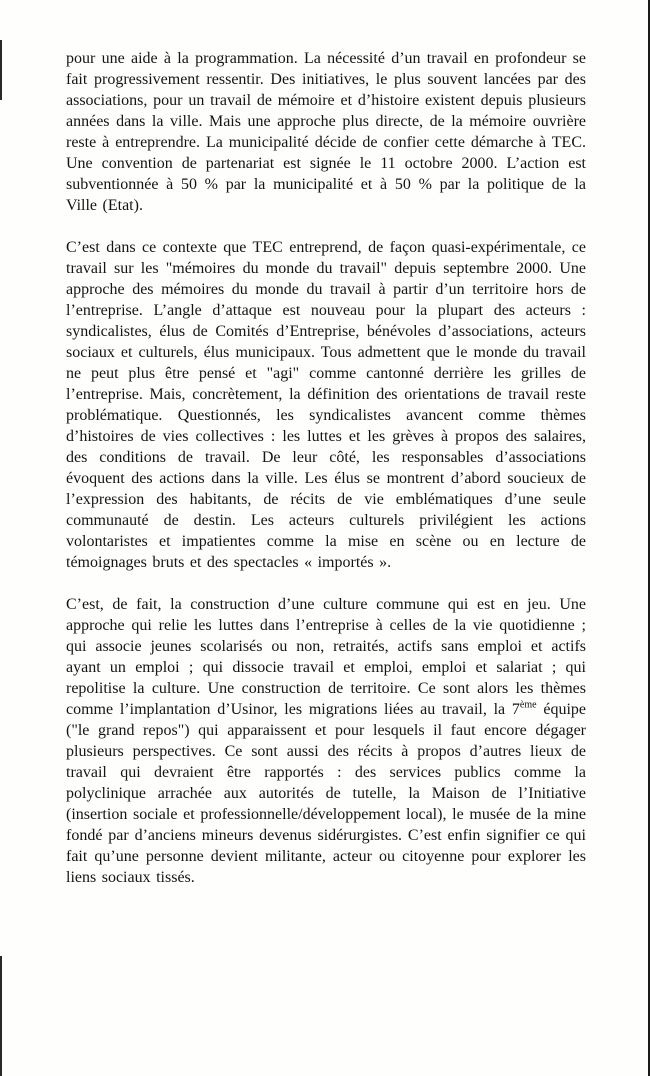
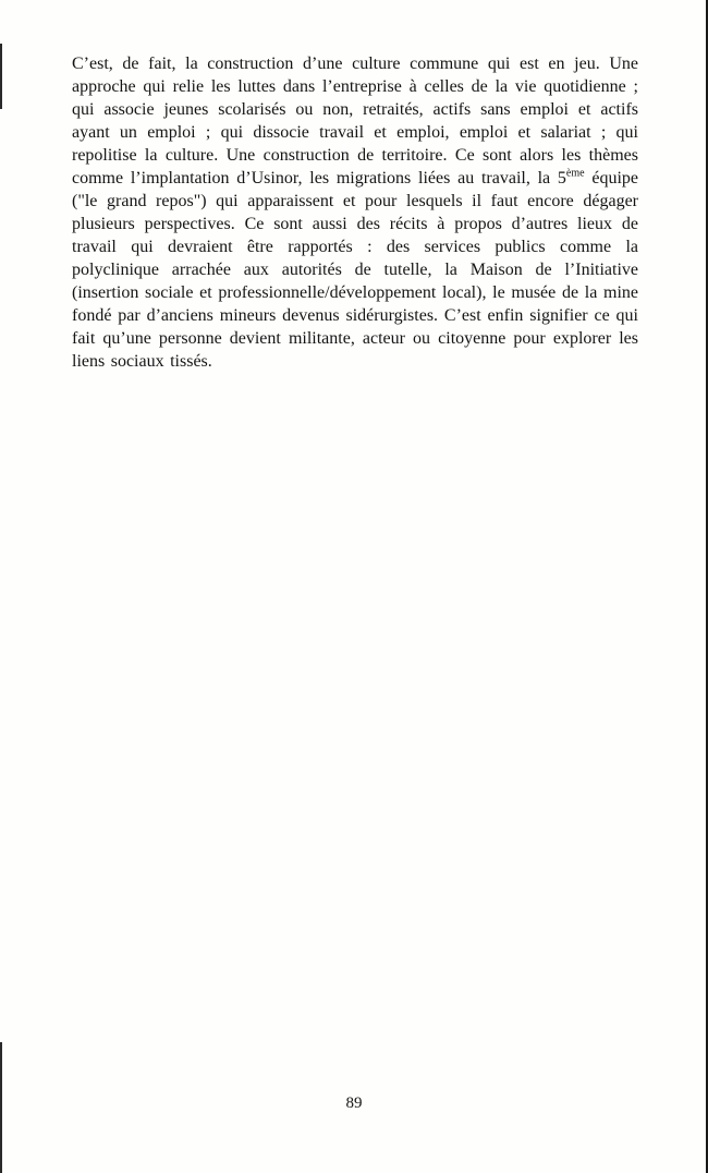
- pour une aide à la programmation. La nécessité d’un travail en profondeur se fait progressivement ressentir. Des initiatives, le plus souvent lancées par des associations, pour un travail de mémoire et d’histoire existent depuis plusieurs années dans la ville. Mais une approche plus directe, de la mémoire ouvrière reste à entreprendre. La municipalité décide de confier cette démarche à TEC. Une convention de partenariat est signée le 11 octobre 2000. L’action est subventionnée à 50 % par la municipalité et à 50 % par la politique de la Ville (Etat).
- C’est dans ce contexte que TEC entreprend, de façon quasi-expérimentale, ce travail sur les "mémoires du monde du travail" depuis septembre 2000. Une approche des mémoires du monde du travail à partir d’un territoire hors de l’entreprise. L’angle d’attaque est nouveau pour la plupart des acteurs : syndicalistes, élus de Comités d’Entreprise, bénévoles d’associations, acteurs sociaux et culturels, élus municipaux. Tous admettent que le monde du travail ne peut plus être pensé et "agi" comme cantonné derrière les grilles de l’entreprise. Mais, concrètement, la définition des orientations de travail reste problématique. Questionnés, les syndicalistes avancent comme thèmes d’histoires de vies collectives : les luttes et les grèves à propos des salaires, des conditions de travail. De leur côté, les responsables d’associations évoquent des actions dans la ville. Les élus se montrent d’abord soucieux de l’expression des habitants, de récits de vie emblématiques d’une seule communauté de destin. Les acteurs culturels privilégient les actions volontaristes et impatientes comme la mise en scène ou en lecture de témoignages bruts et des spectacles « importés ».
- C’est, de fait, la construction d’une culture commune qui est en jeu. Une approche qui relie les luttes dans l’entreprise à celles de la vie quotidienne ; qui associe jeunes scolarisés ou non, retraités, actifs sans emploi et actifs ayant un emploi ; qui dissocie travail et emploi, emploi et salariat ; qui repolitise la culture. Une construction de territoire. Ce sont alors les thèmes comme l’implantation d’Usinor, les migrations liées au travail, la 7ème équipe ("le grand repos") qui apparaissent et pour lesquels il faut encore dégager plusieurs perspectives. Ce sont aussi des récits à propos d’autres lieux de travail qui devraient être rapportés : des services publics comme la polyclinique arrachée aux autorités de tutelle, la Maison de l’Initiative (insertion sociale et professionnelle/développement local), le musée de la mine fondé par d’anciens mineurs devenus sidérurgistes. C’est enfin signifier ce qui fait qu’une personne devient militante, acteur ou citoyenne pour explorer les liens sociaux tissés.
+ C’est, de fait, la construction d’une culture commune qui est en jeu. Une approche qui relie les luttes dans l’entreprise à celles de la vie quotidienne ; qui associe jeunes scolarisés ou non, retraités, actifs sans emploi et actifs ayant un emploi ; qui dissocie travail et emploi, emploi et salariat ; qui repolitise la culture. Une construction de territoire. Ce sont alors les thèmes comme l’implantation d’Usinor, les migrations liées au travail, la 5ème équipe ("le grand repos") qui apparaissent et pour lesquels il faut encore dégager plusieurs perspectives. Ce sont aussi des récits à propos d’autres lieux de travail qui devraient être rapportés : des services publics comme la polyclinique arrachée aux autorités de tutelle, la Maison de l’Initiative (insertion sociale et professionnelle/développement local), le musée de la mine fondé par d’anciens mineurs devenus sidérurgistes. C’est enfin signifier ce qui fait qu’une personne devient militante, acteur ou citoyenne pour explorer les liens sociaux tissés.
+ 89
